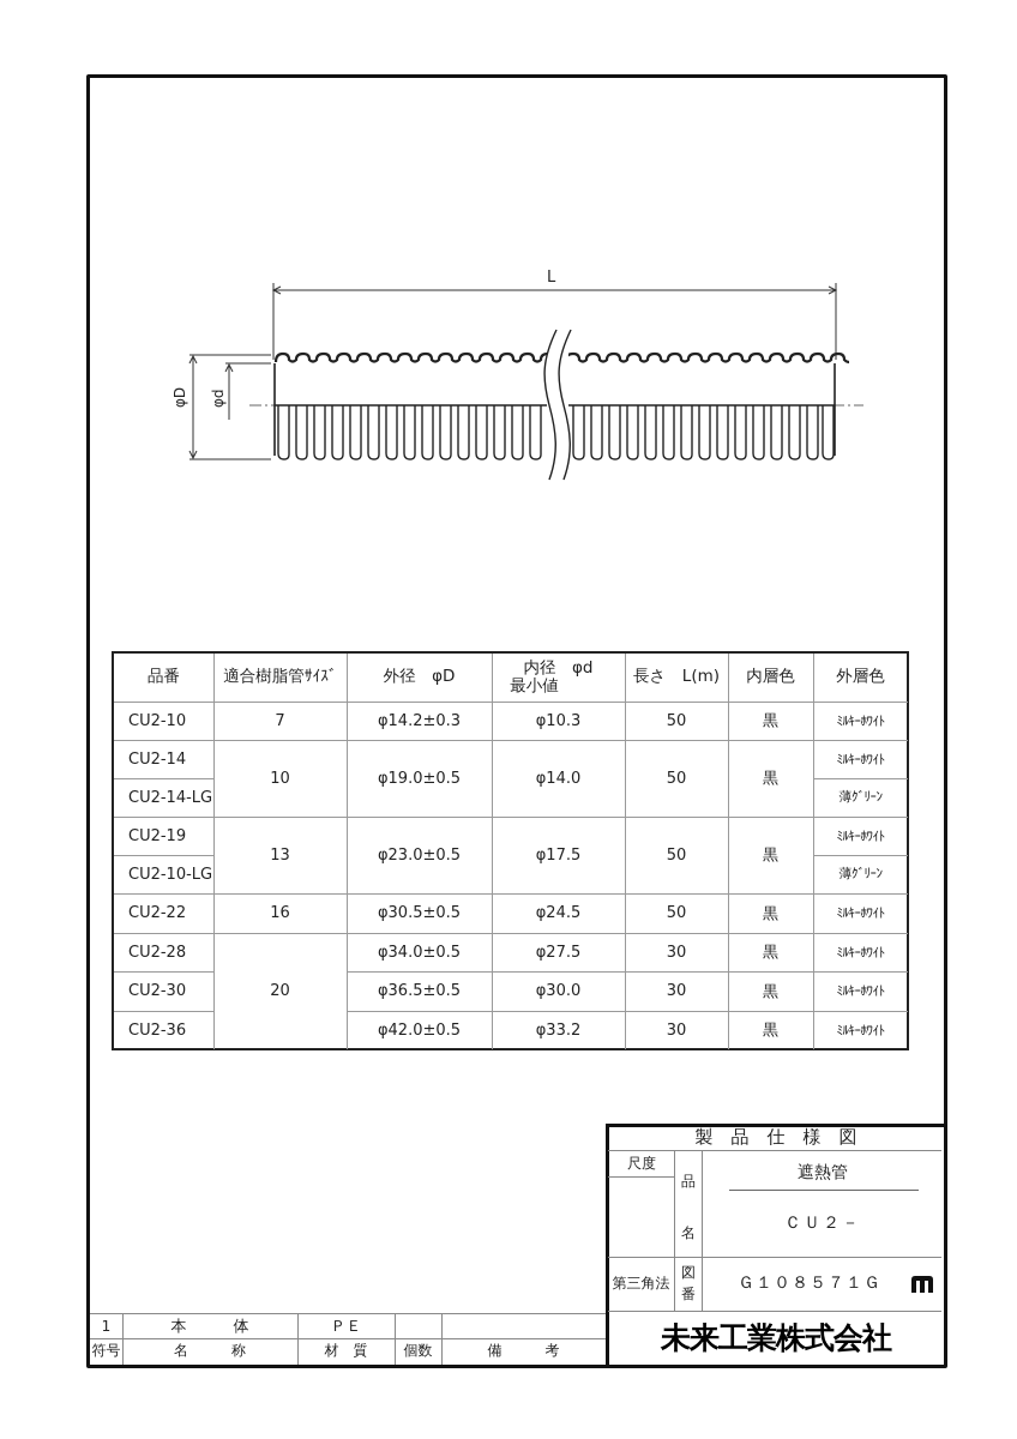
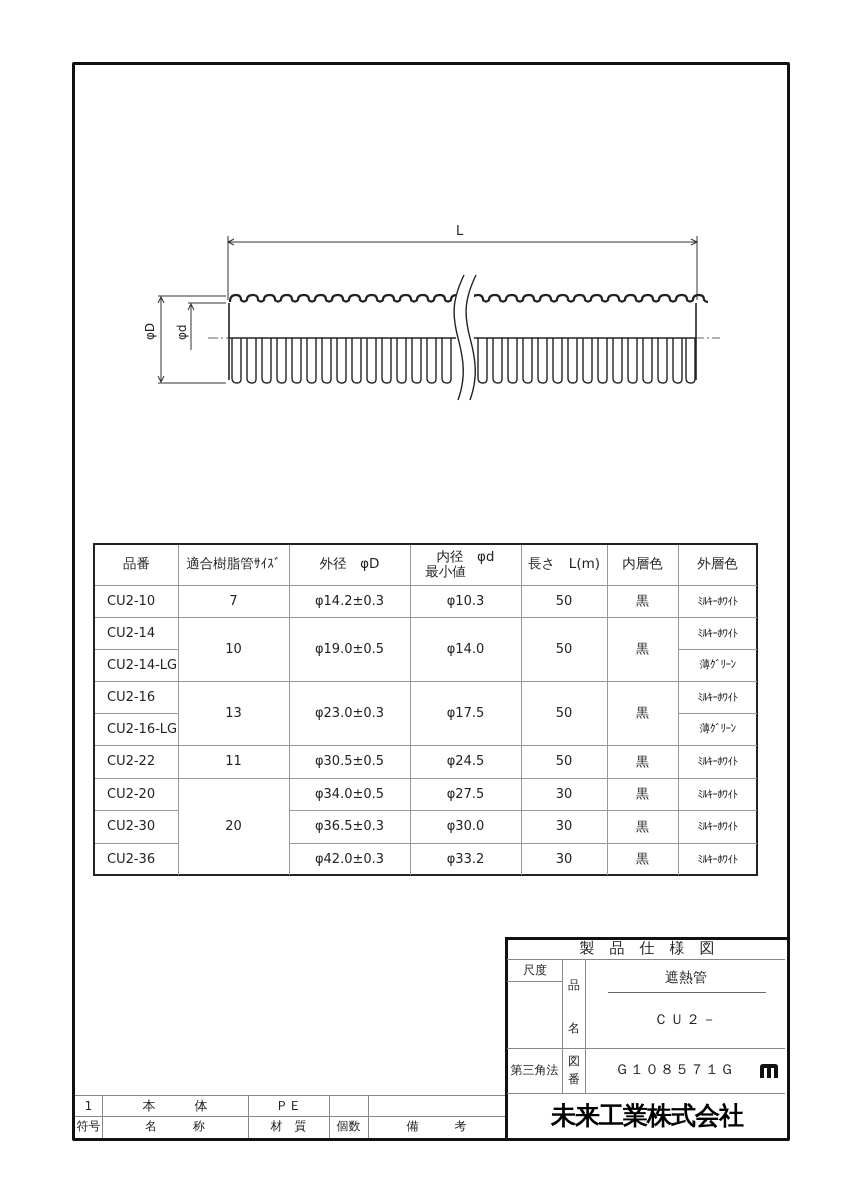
  L
  品番
  適合樹脂管ｻｲｽﾞ
  外径 φD
  内径 φd
  最小値
  長さ L(m)
  内層色
  外層色
  CU2-10
  CU2-14
  CU2-14-LG
- CU2-19
+ CU2-16
- CU2-10-LG
+ CU2-16-LG
  CU2-22
- CU2-28
+ CU2-20
  CU2-30
  CU2-36
  7
  10
  13
- 16
+ 11
  20
  φ14.2±0.3
  φ19.0±0.5
- φ23.0±0.5
+ φ23.0±0.3
  φ30.5±0.5
  φ34.0±0.5
- φ36.5±0.5
+ φ36.5±0.3
- φ42.0±0.5
+ φ42.0±0.3
  φ10.3
  φ14.0
  φ17.5
  φ24.5
  φ27.5
  φ30.0
  φ33.2
  50
  50
  50
  50
  30
  30
  30
  黒
  黒
  黒
  黒
  黒
  黒
  黒
  ﾐﾙｷｰﾎﾜｲﾄ
  ﾐﾙｷｰﾎﾜｲﾄ
  薄ｸﾞﾘｰﾝ
  ﾐﾙｷｰﾎﾜｲﾄ
  薄ｸﾞﾘｰﾝ
  ﾐﾙｷｰﾎﾜｲﾄ
  ﾐﾙｷｰﾎﾜｲﾄ
  ﾐﾙｷｰﾎﾜｲﾄ
  ﾐﾙｷｰﾎﾜｲﾄ
  製 品 仕 様 図
  尺度
  品
  名
  遮熱管
  ＣＵ２－
  第三角法
  図
  番
  Ｇ１０８５７１Ｇ
  未来工業株式会社
  1
  本 体
  ＰＥ
  符号
  名 称
  材 質
  個数
  備 考
